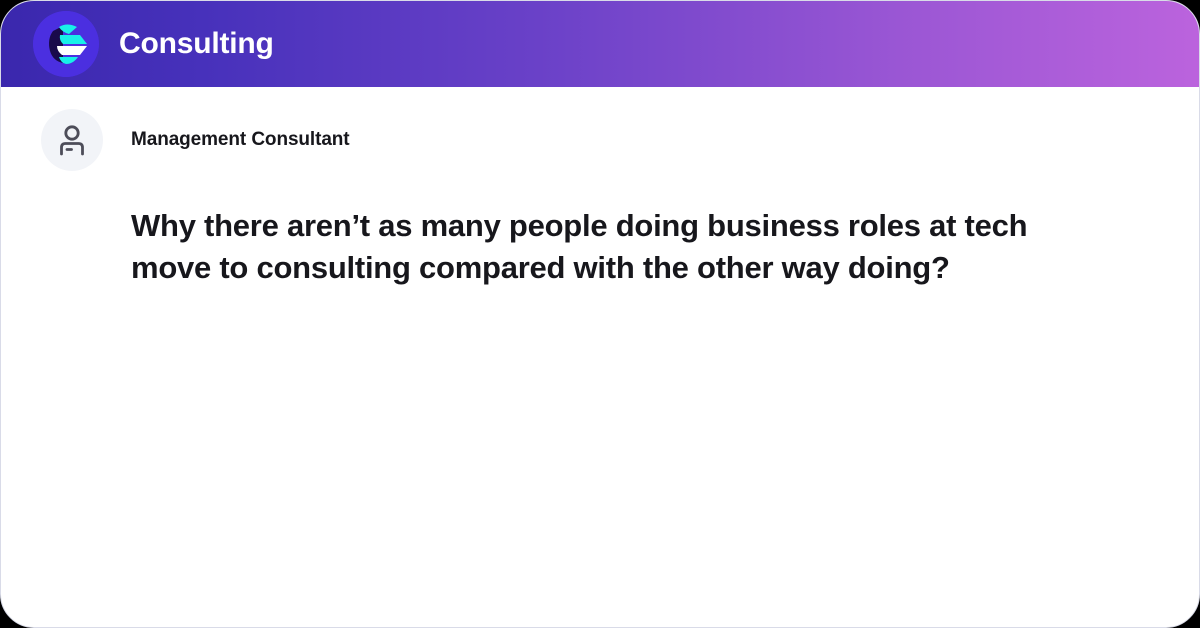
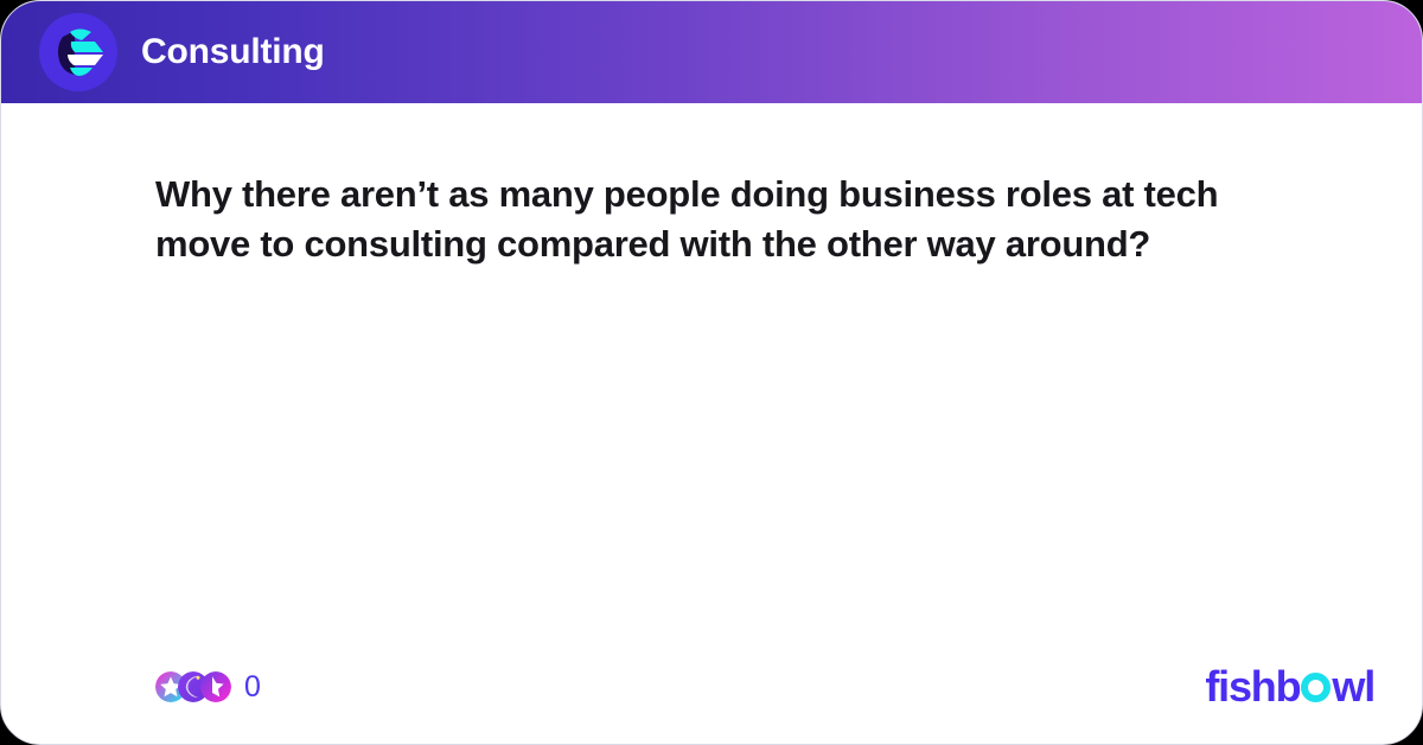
  Consulting
- Management Consultant
- Why there aren’t as many people doing business roles at tech move to consulting compared with the other way doing?
+ Why there aren’t as many people doing business roles at tech move to consulting compared with the other way around?
+ 0
+ fishb
+ wl
